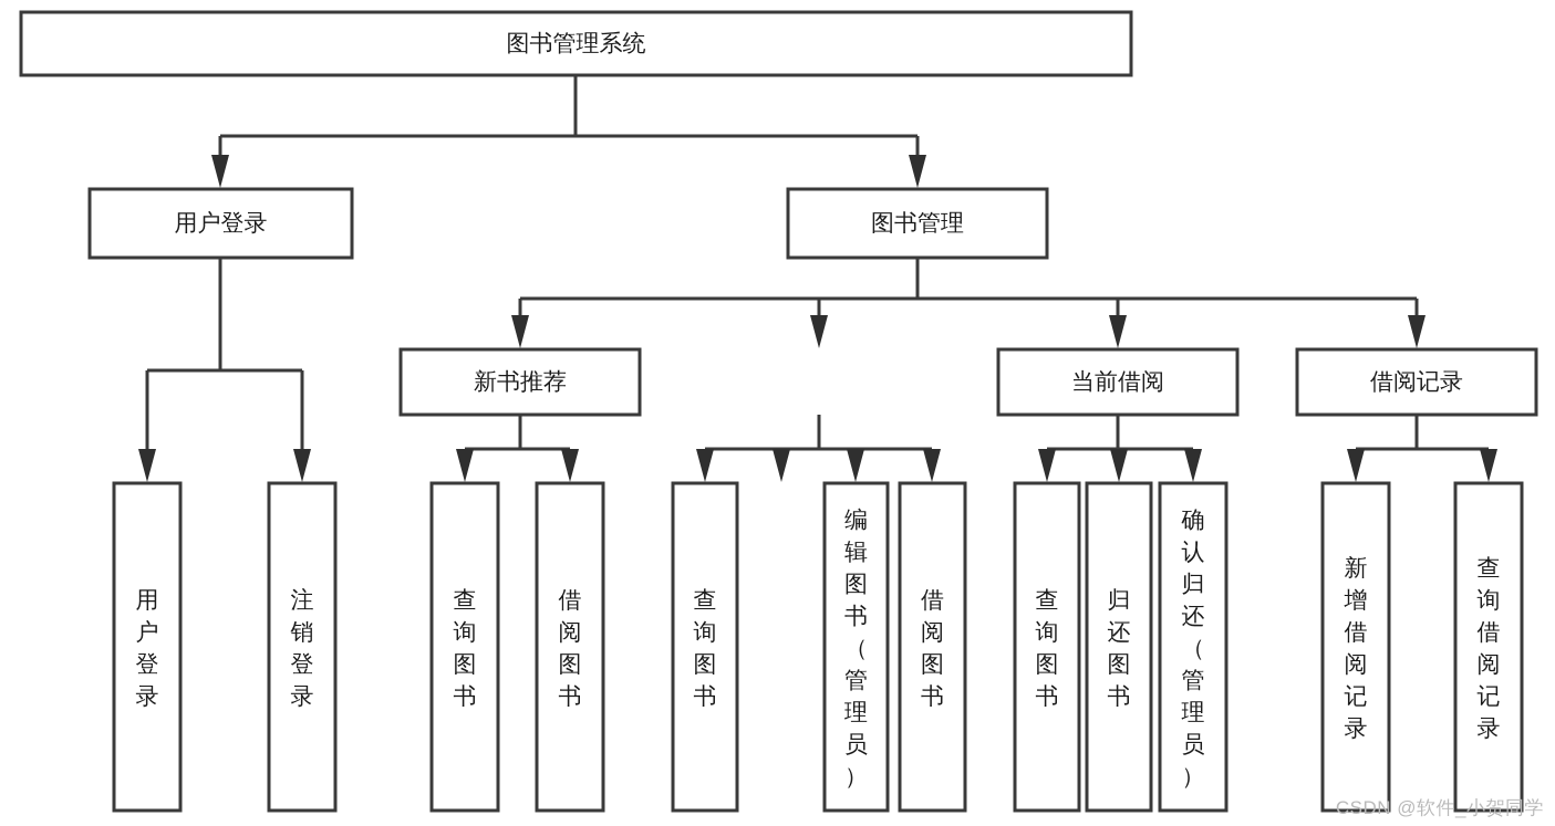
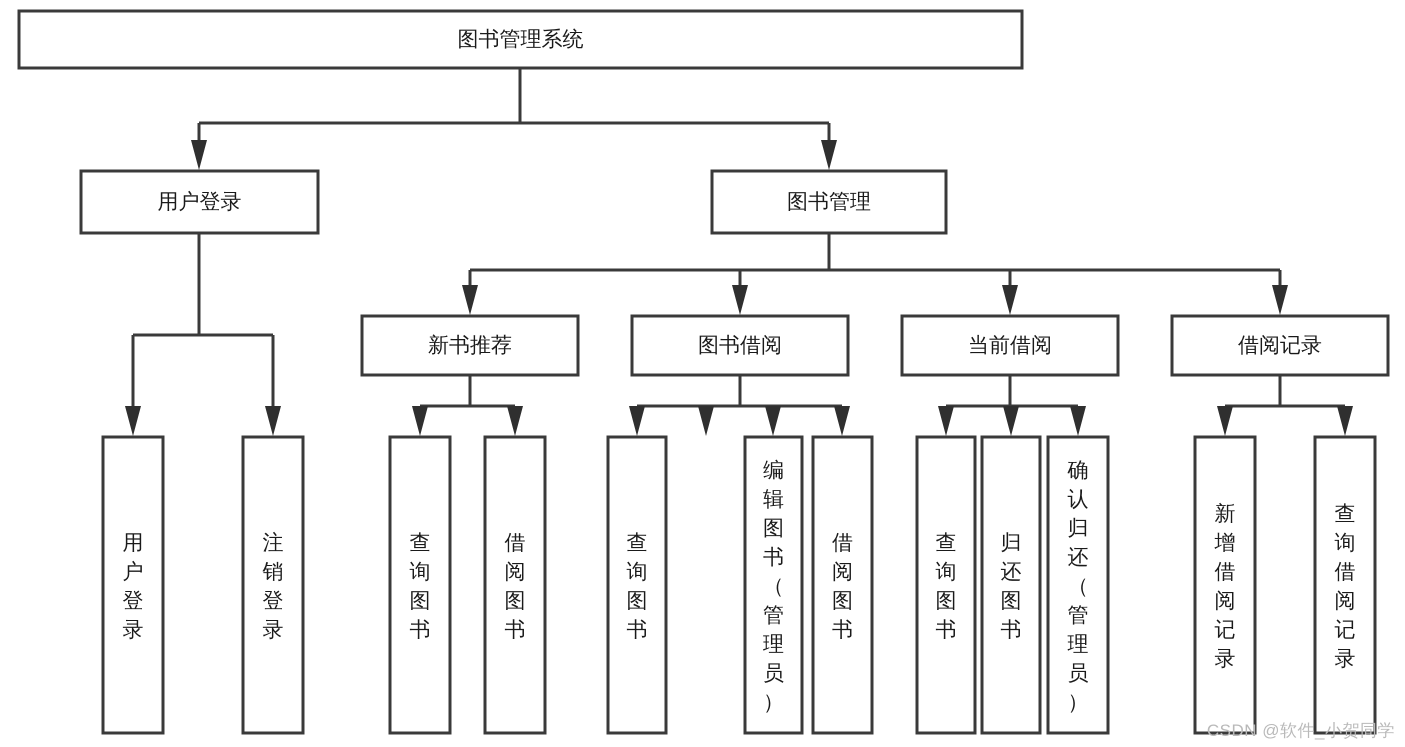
  图书管理系统
  用户登录
  图书管理
  新书推荐
+ 图书借阅
  当前借阅
  借阅记录
  用户登录
  注销登录
  查询图书
  借阅图书
  查询图书
  编辑图书（管理员）
  借阅图书
  查询图书
  归还图书
  确认归还（管理员）
  新增借阅记录
  查询借阅记录
  CSDN @软件_小贺同学
